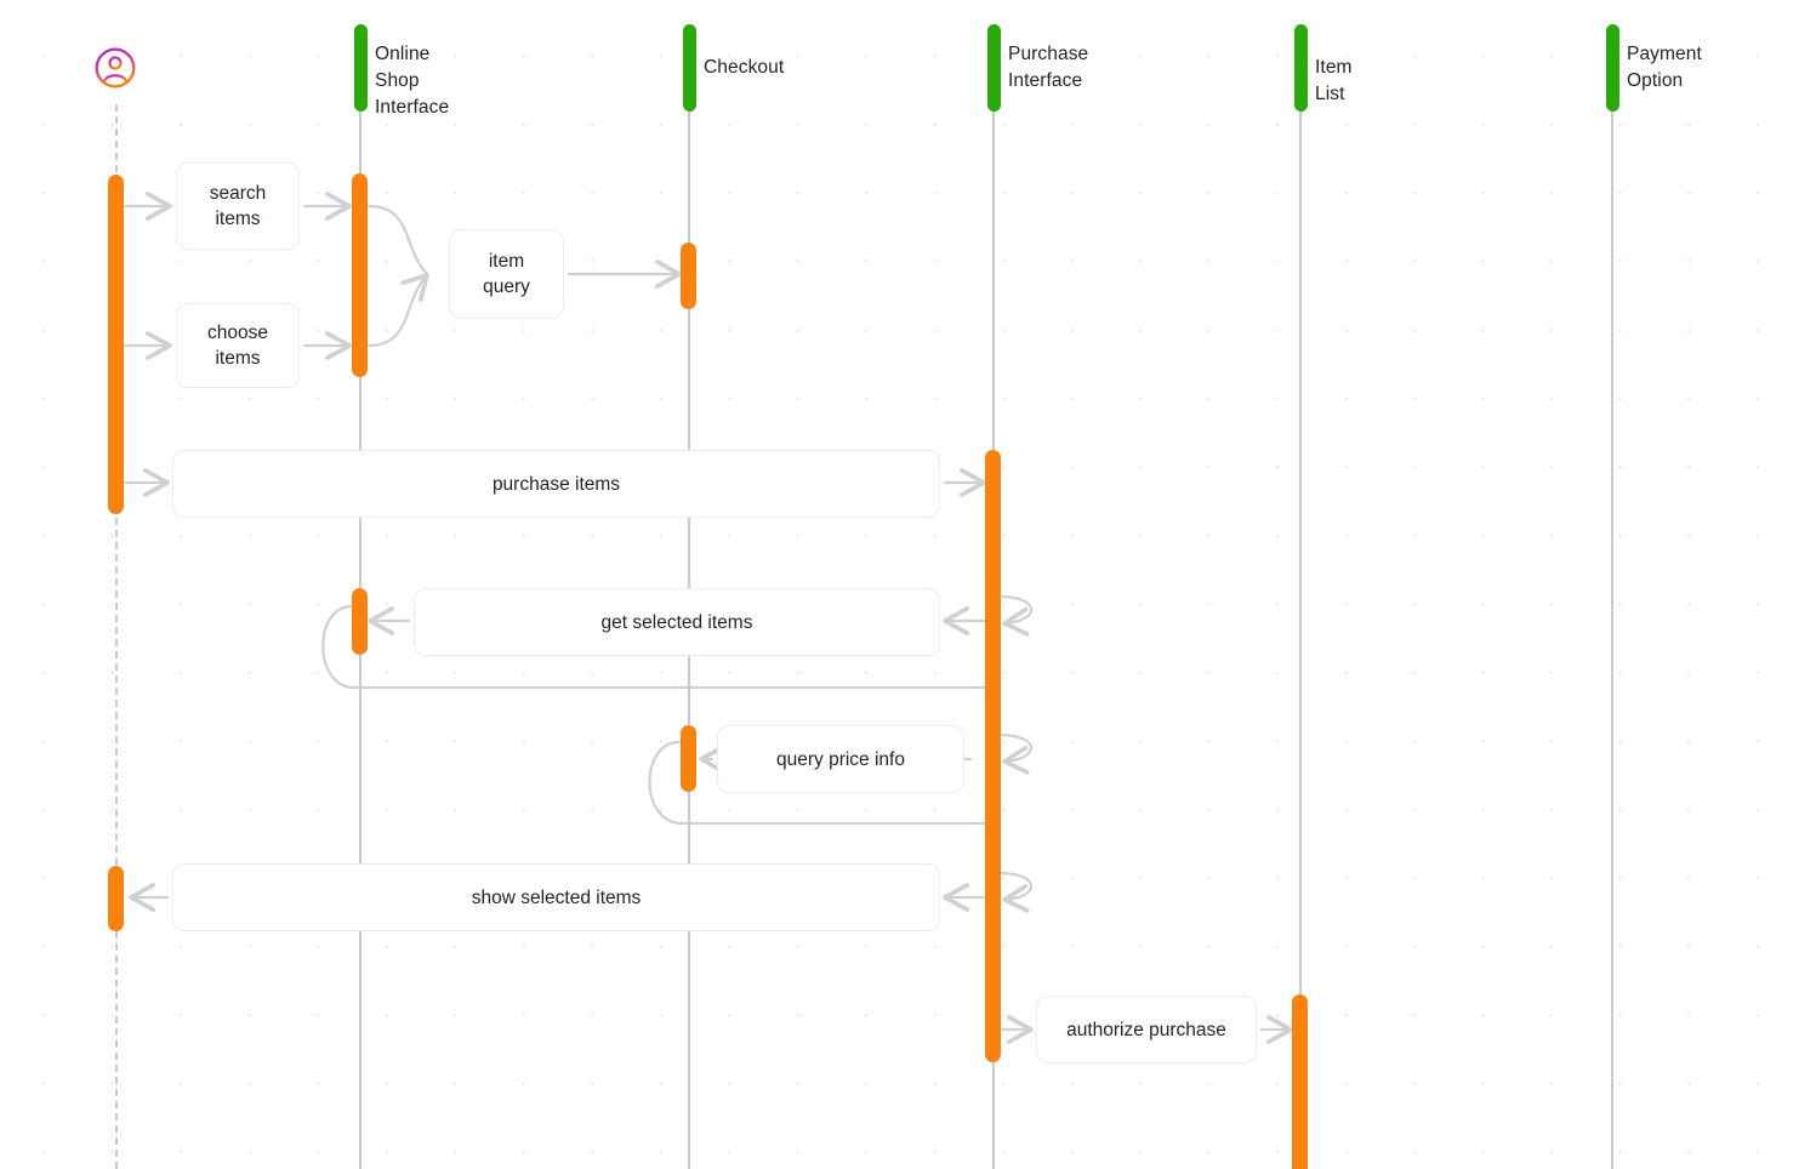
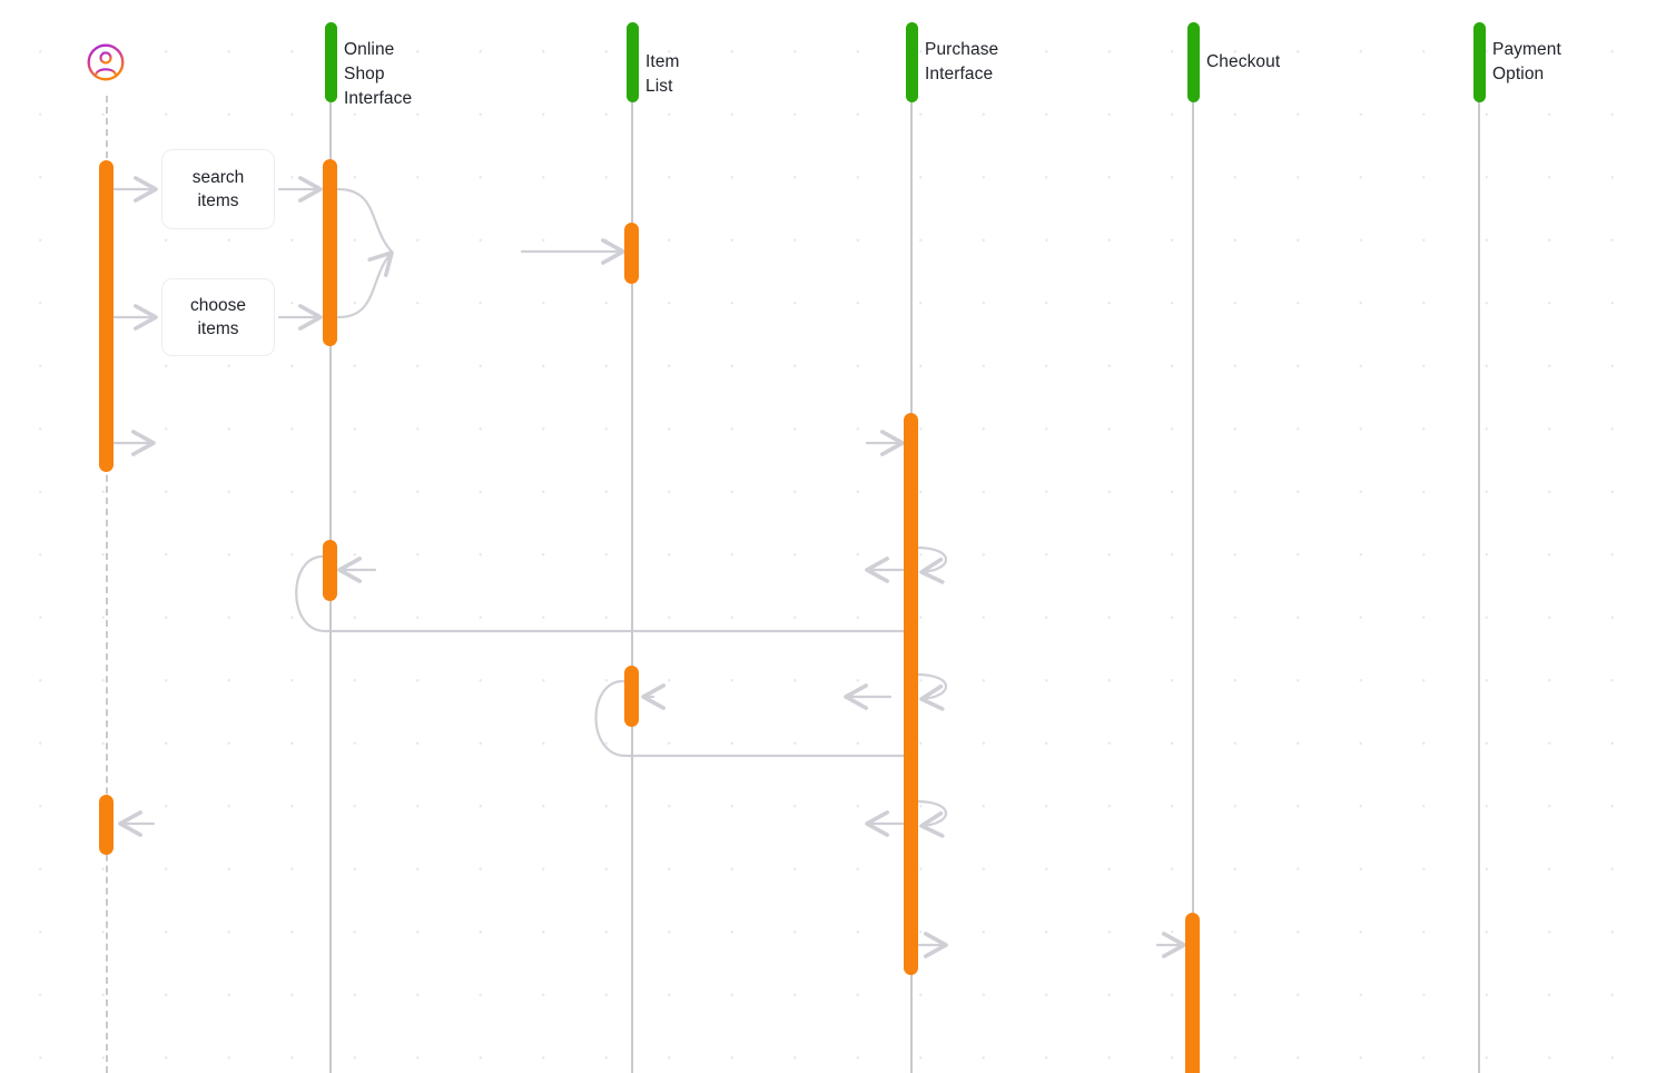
  Online Shop
  Interface
- Checkout
+ Item List
  Purchase
  Interface
- Item List
+ Checkout
  Payment
  Option
  search
  items
  choose
  items
- item
- query
- purchase items
- get selected items
- query price info
- show selected items
- authorize purchase
